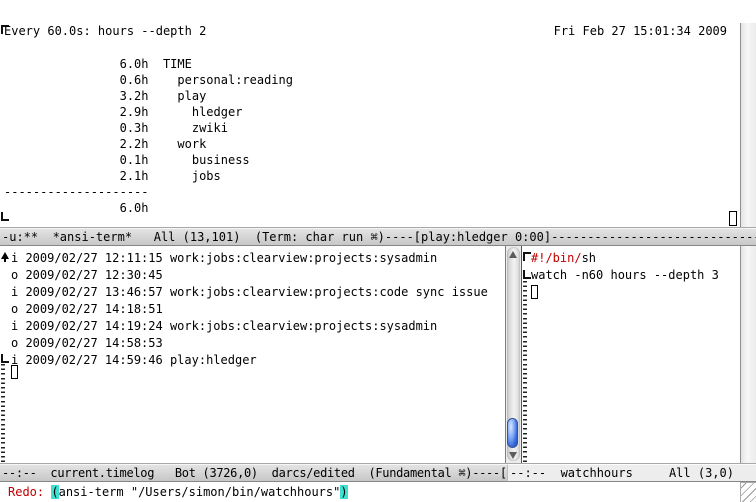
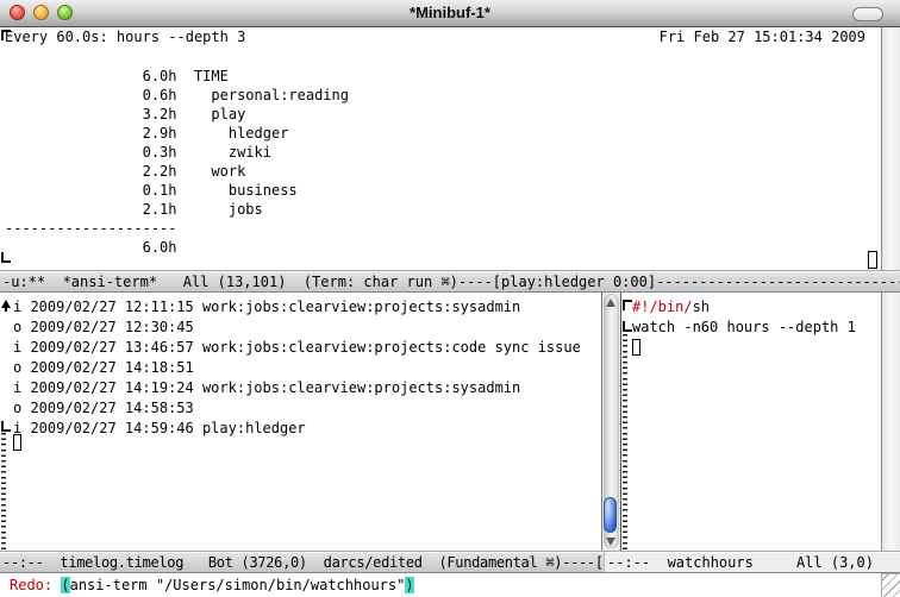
+ *Minibuf-1*
- Every 60.0s: hours --depth 2
+ Every 60.0s: hours --depth 3
  Fri Feb 27 15:01:34 2009
  6.0h TIME
  0.6h personal:reading
  3.2h play
  2.9h hledger
  0.3h zwiki
  2.2h work
  0.1h business
  2.1h jobs
  --------------------
  6.0h
  -u:** *ansi-term* All (13,101) (Term: char run ⌘)----[play:hledger 0:00]----------------------------
  i 2009/02/27 12:11:15 work:jobs:clearview:projects:sysadmin
  o 2009/02/27 12:30:45
  i 2009/02/27 13:46:57 work:jobs:clearview:projects:code sync issue
  o 2009/02/27 14:18:51
  i 2009/02/27 14:19:24 work:jobs:clearview:projects:sysadmin
  o 2009/02/27 14:58:53
  i 2009/02/27 14:59:46 play:hledger
- #!/bin/sh watch -n60 hours --depth 3
+ #!/bin/sh watch -n60 hours --depth 1
- --:-- current.timelog Bot (3726,0) darcs/edited (Fundamental ⌘)----[
+ --:-- timelog.timelog Bot (3726,0) darcs/edited (Fundamental ⌘)----[
  --:-- watchhours All (3,0)
  Redo: (ansi-term "/Users/simon/bin/watchhours")
